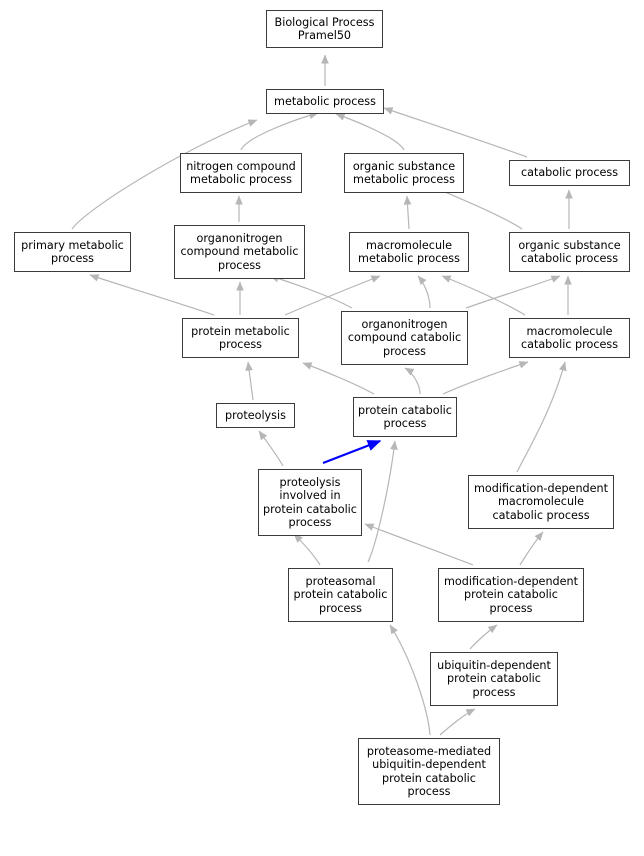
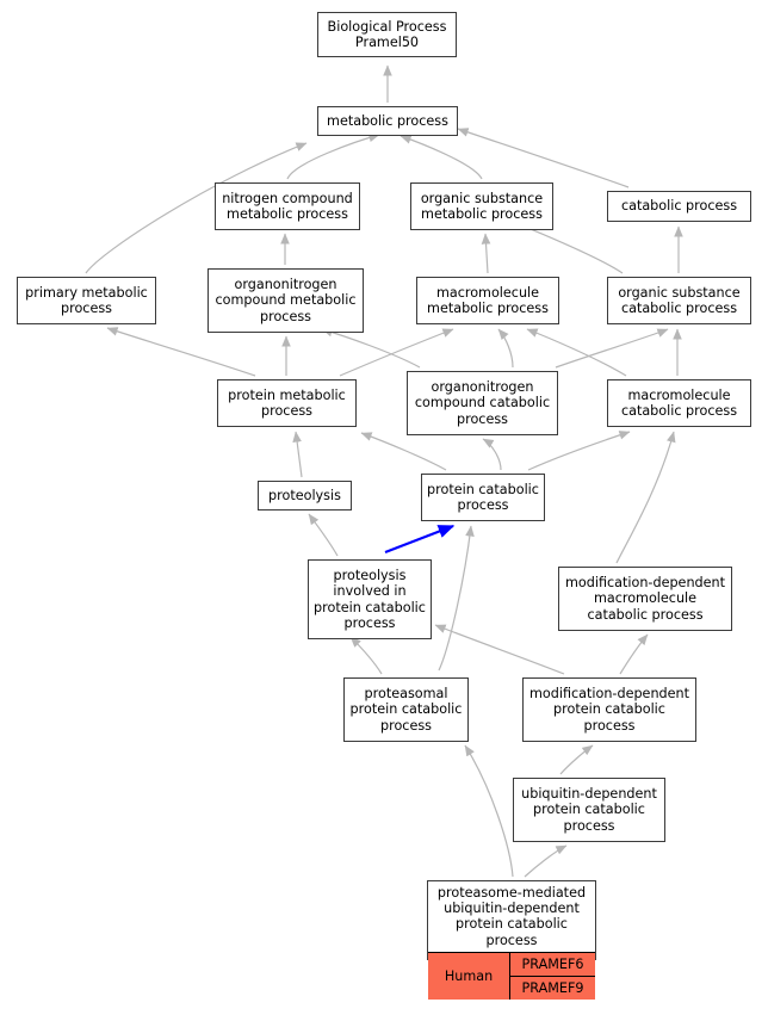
  Biological Process
  Pramel50
  metabolic process
  nitrogen compound
  metabolic process
  organic substance
  metabolic process
  catabolic process
  primary metabolic
  process
  organonitrogen
  compound metabolic
  process
  macromolecule
  metabolic process
  organic substance
  catabolic process
  protein metabolic
  process
  organonitrogen
  compound catabolic
  process
  macromolecule
  catabolic process
  proteolysis
  protein catabolic
  process
  proteolysis
  involved in
  protein catabolic
  process
  modification-dependent
  macromolecule
  catabolic process
  proteasomal
  protein catabolic
  process
  modification-dependent
  protein catabolic
  process
  ubiquitin-dependent
  protein catabolic
  process
  proteasome-mediated
  ubiquitin-dependent
  protein catabolic
  process
+ Human
+ PRAMEF6
+ PRAMEF9
